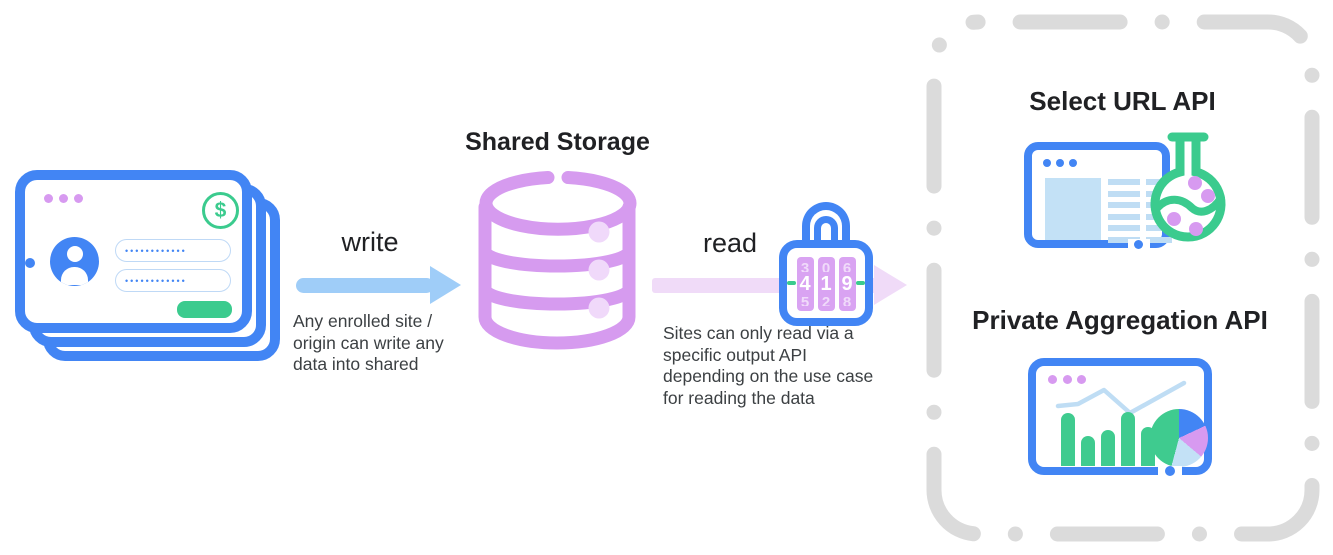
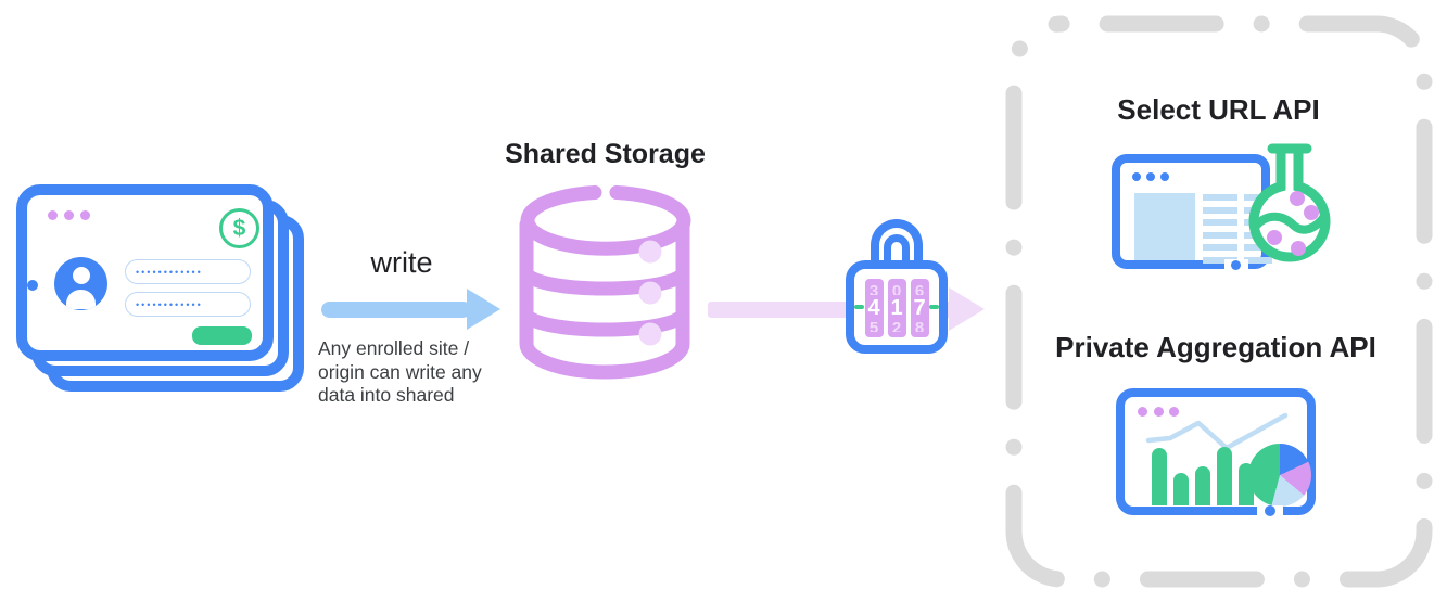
  $
  ••••••••••••
  ••••••••••••
  write
  Any enrolled site /
  origin can write any
  data into shared
  Shared Storage
- read
- Sites can only read via a
- specific output API
- depending on the use case
- for reading the data
  3
  4
  5
  0
  1
  2
  6
- 9
+ 7
  8
  Select URL API
  Private Aggregation API
